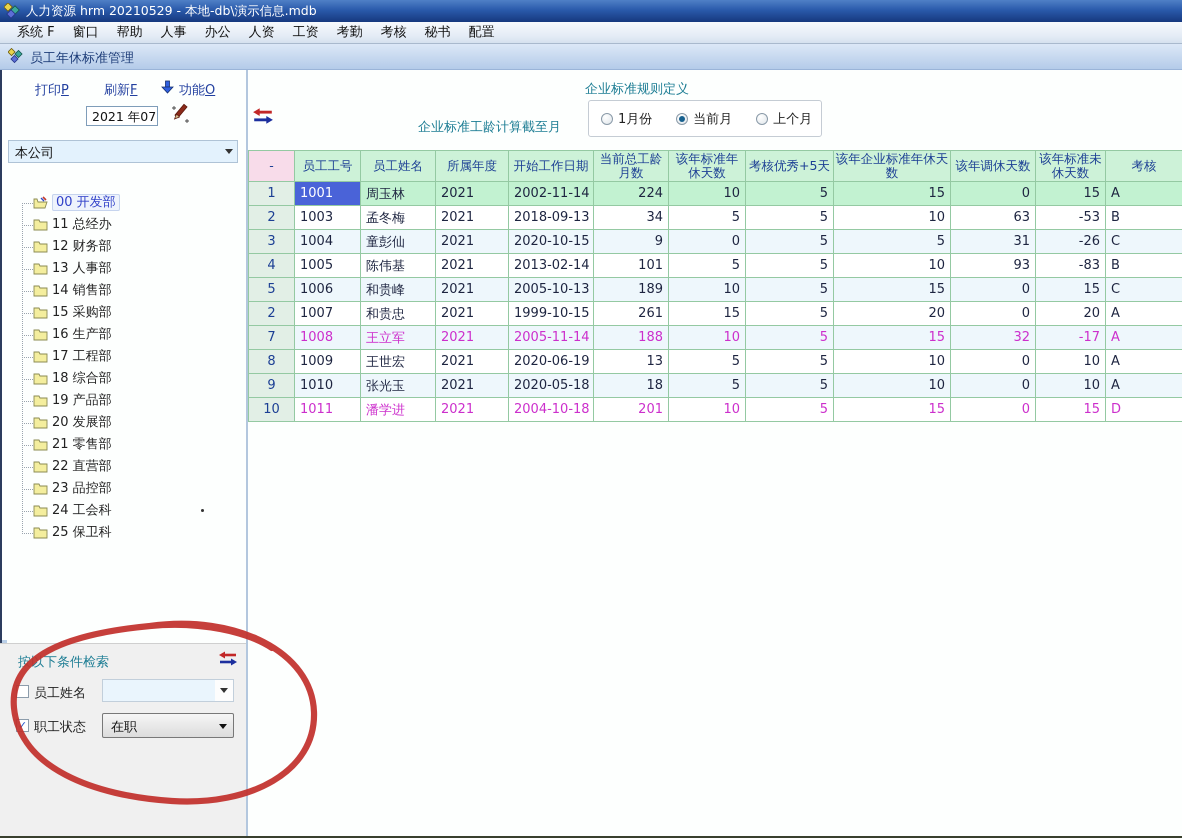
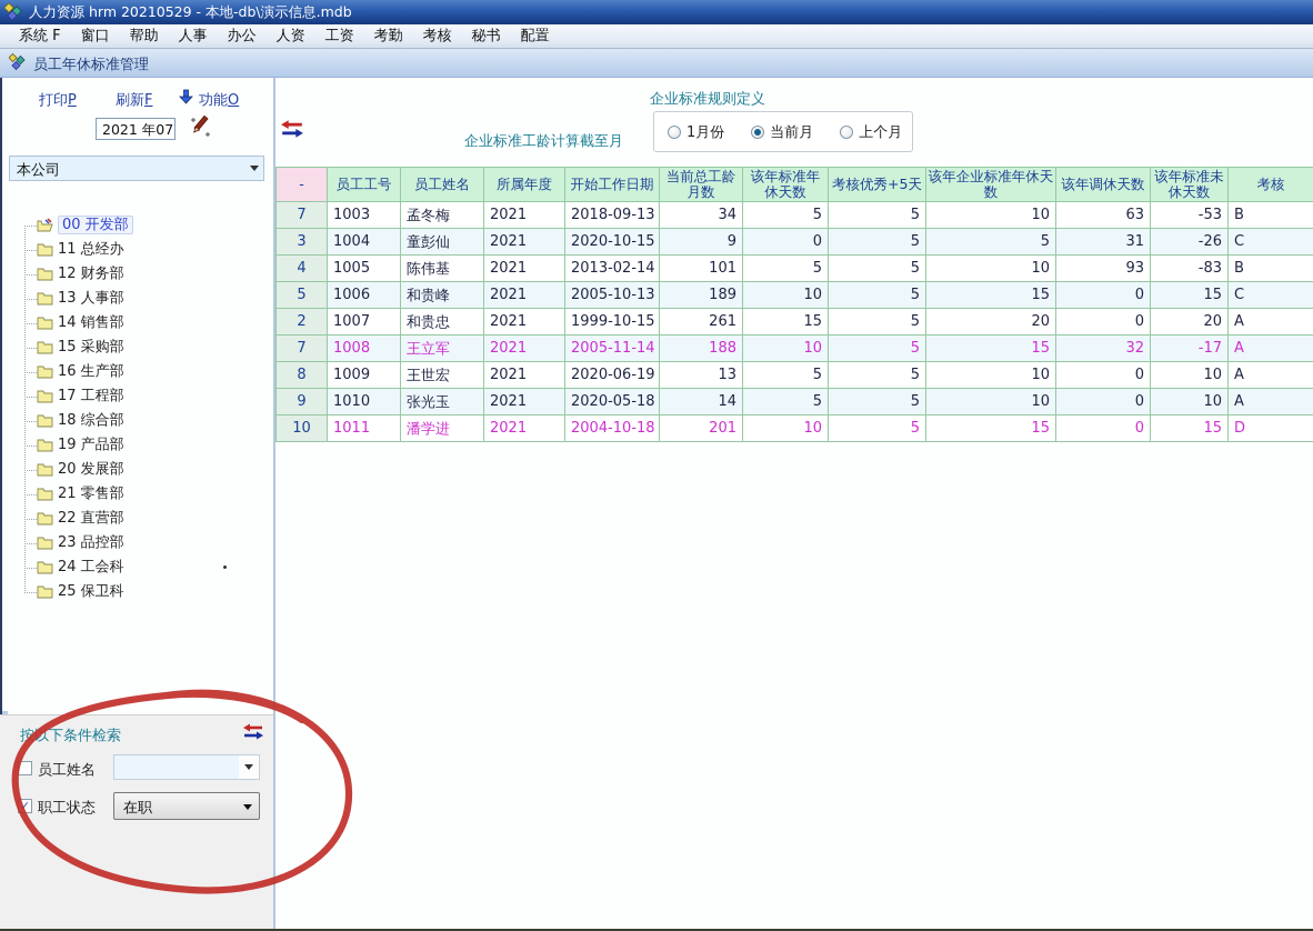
  人力资源 hrm 20210529 - 本地-db\演示信息.mdb
  系统 F
  窗口
  帮助
  人事
  办公
  人资
  工资
  考勤
  考核
  秘书
  配置
  员工年休标准管理
  打印P
  刷新F
  功能O
  2021 年07
  本公司
  00 开发部
  11 总经办
  12 财务部
  13 人事部
  14 销售部
  15 采购部
  16 生产部
  17 工程部
  18 综合部
  19 产品部
  20 发展部
  21 零售部
  22 直营部
  23 品控部
  24 工会科
  25 保卫科
  按以下条件检索
  员工姓名
  ✓
  职工状态
  在职
  企业标准规则定义
  企业标准工龄计算截至月
  1月份
  当前月
  上个月
  -	员工工号	员工姓名	所属年度	开始工作日期	当前总工龄月数	该年标准年休天数	考核优秀+5天	该年企业标准年休天数	该年调休天数	该年标准未休天数	考核
- 1	1001	周玉林	2021	2002-11-14	224	10	5	15	0	15	A
- 2	1003	孟冬梅	2021	2018-09-13	34	5	5	10	63	-53	B
+ 7	1003	孟冬梅	2021	2018-09-13	34	5	5	10	63	-53	B
  3	1004	童彭仙	2021	2020-10-15	9	0	5	5	31	-26	C
  4	1005	陈伟基	2021	2013-02-14	101	5	5	10	93	-83	B
  5	1006	和贵峰	2021	2005-10-13	189	10	5	15	0	15	C
  2	1007	和贵忠	2021	1999-10-15	261	15	5	20	0	20	A
  7	1008	王立军	2021	2005-11-14	188	10	5	15	32	-17	A
  8	1009	王世宏	2021	2020-06-19	13	5	5	10	0	10	A
- 9	1010	张光玉	2021	2020-05-18	18	5	5	10	0	10	A
+ 9	1010	张光玉	2021	2020-05-18	14	5	5	10	0	10	A
  10	1011	潘学进	2021	2004-10-18	201	10	5	15	0	15	D
